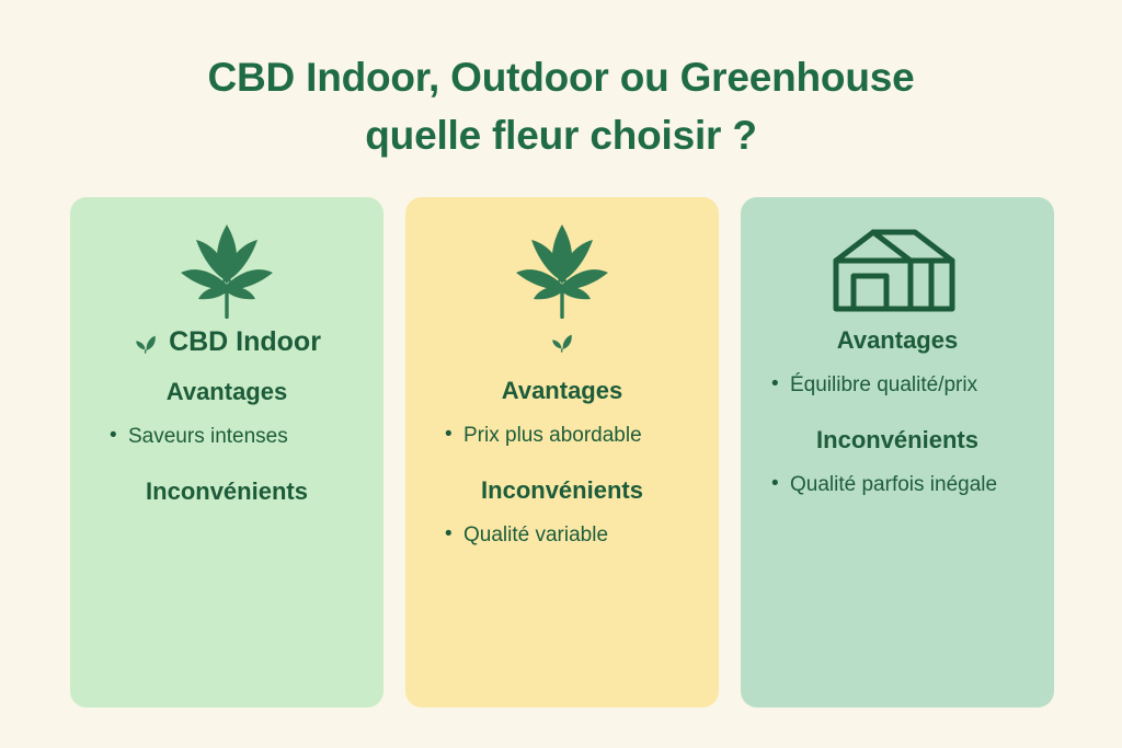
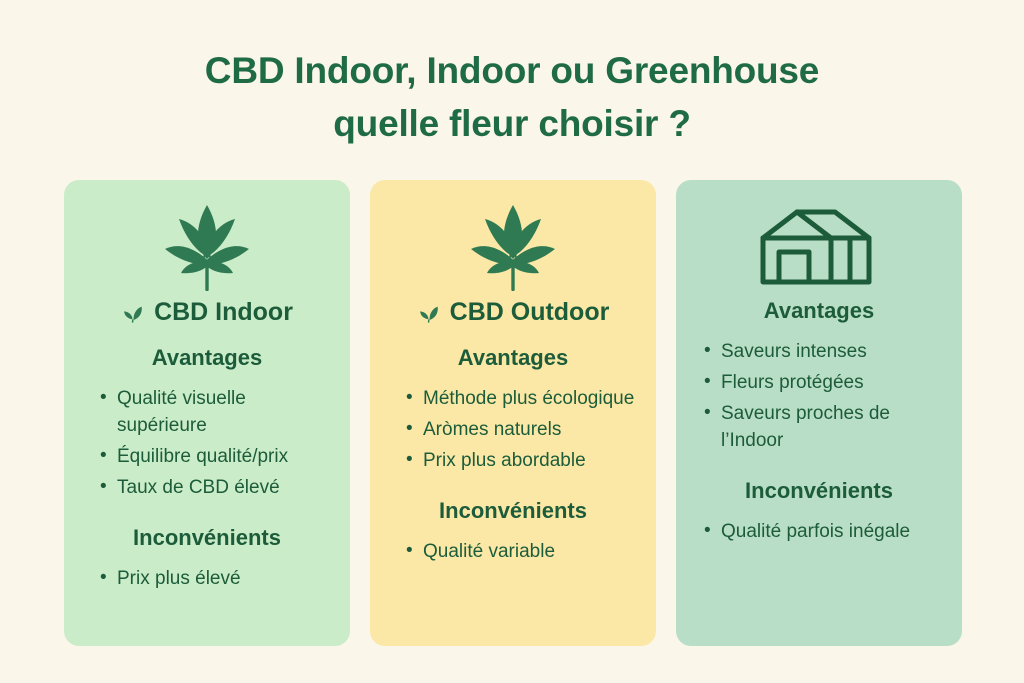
- CBD Indoor, Outdoor ou Greenhouse
+ CBD Indoor, Indoor ou Greenhouse
  quelle fleur choisir ?
  CBD Indoor
  Avantages
+ Qualité visuelle supérieure
- Saveurs intenses
+ Équilibre qualité/prix
+ Taux de CBD élevé
  Inconvénients
+ Prix plus élevé
+ CBD Outdoor
  Avantages
+ Méthode plus écologique
+ Aròmes naturels
  Prix plus abordable
  Inconvénients
  Qualité variable
  Avantages
- Équilibre qualité/prix
+ Saveurs intenses
+ Fleurs protégées
+ Saveurs proches de l’Indoor
  Inconvénients
  Qualité parfois inégale
